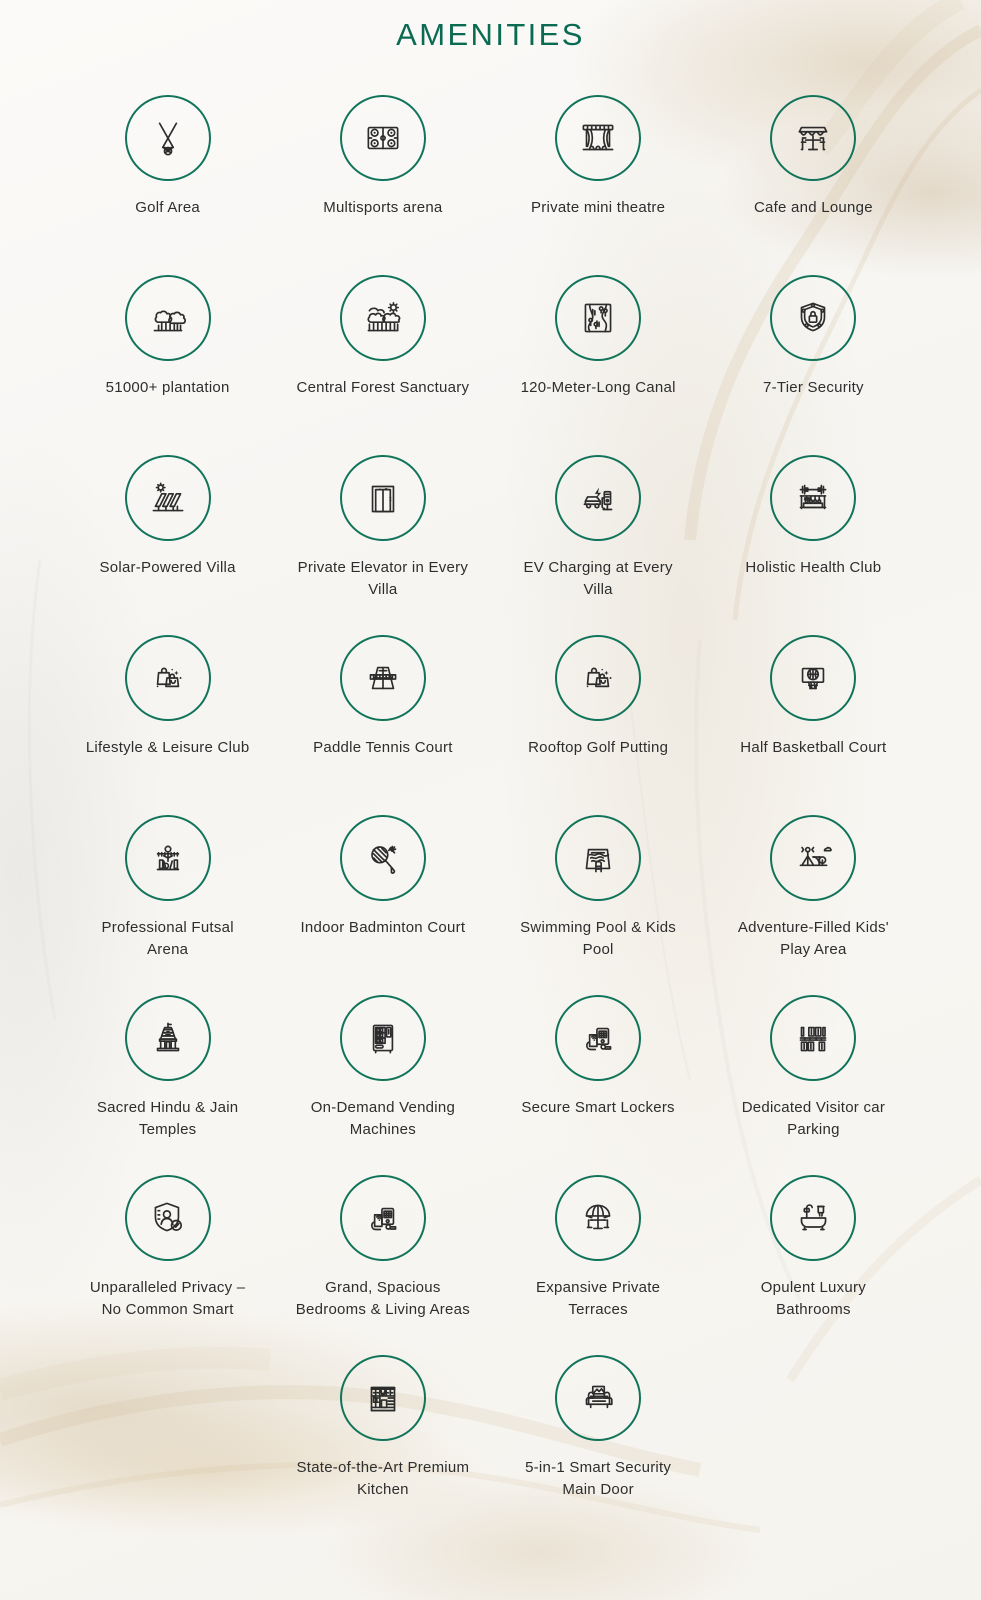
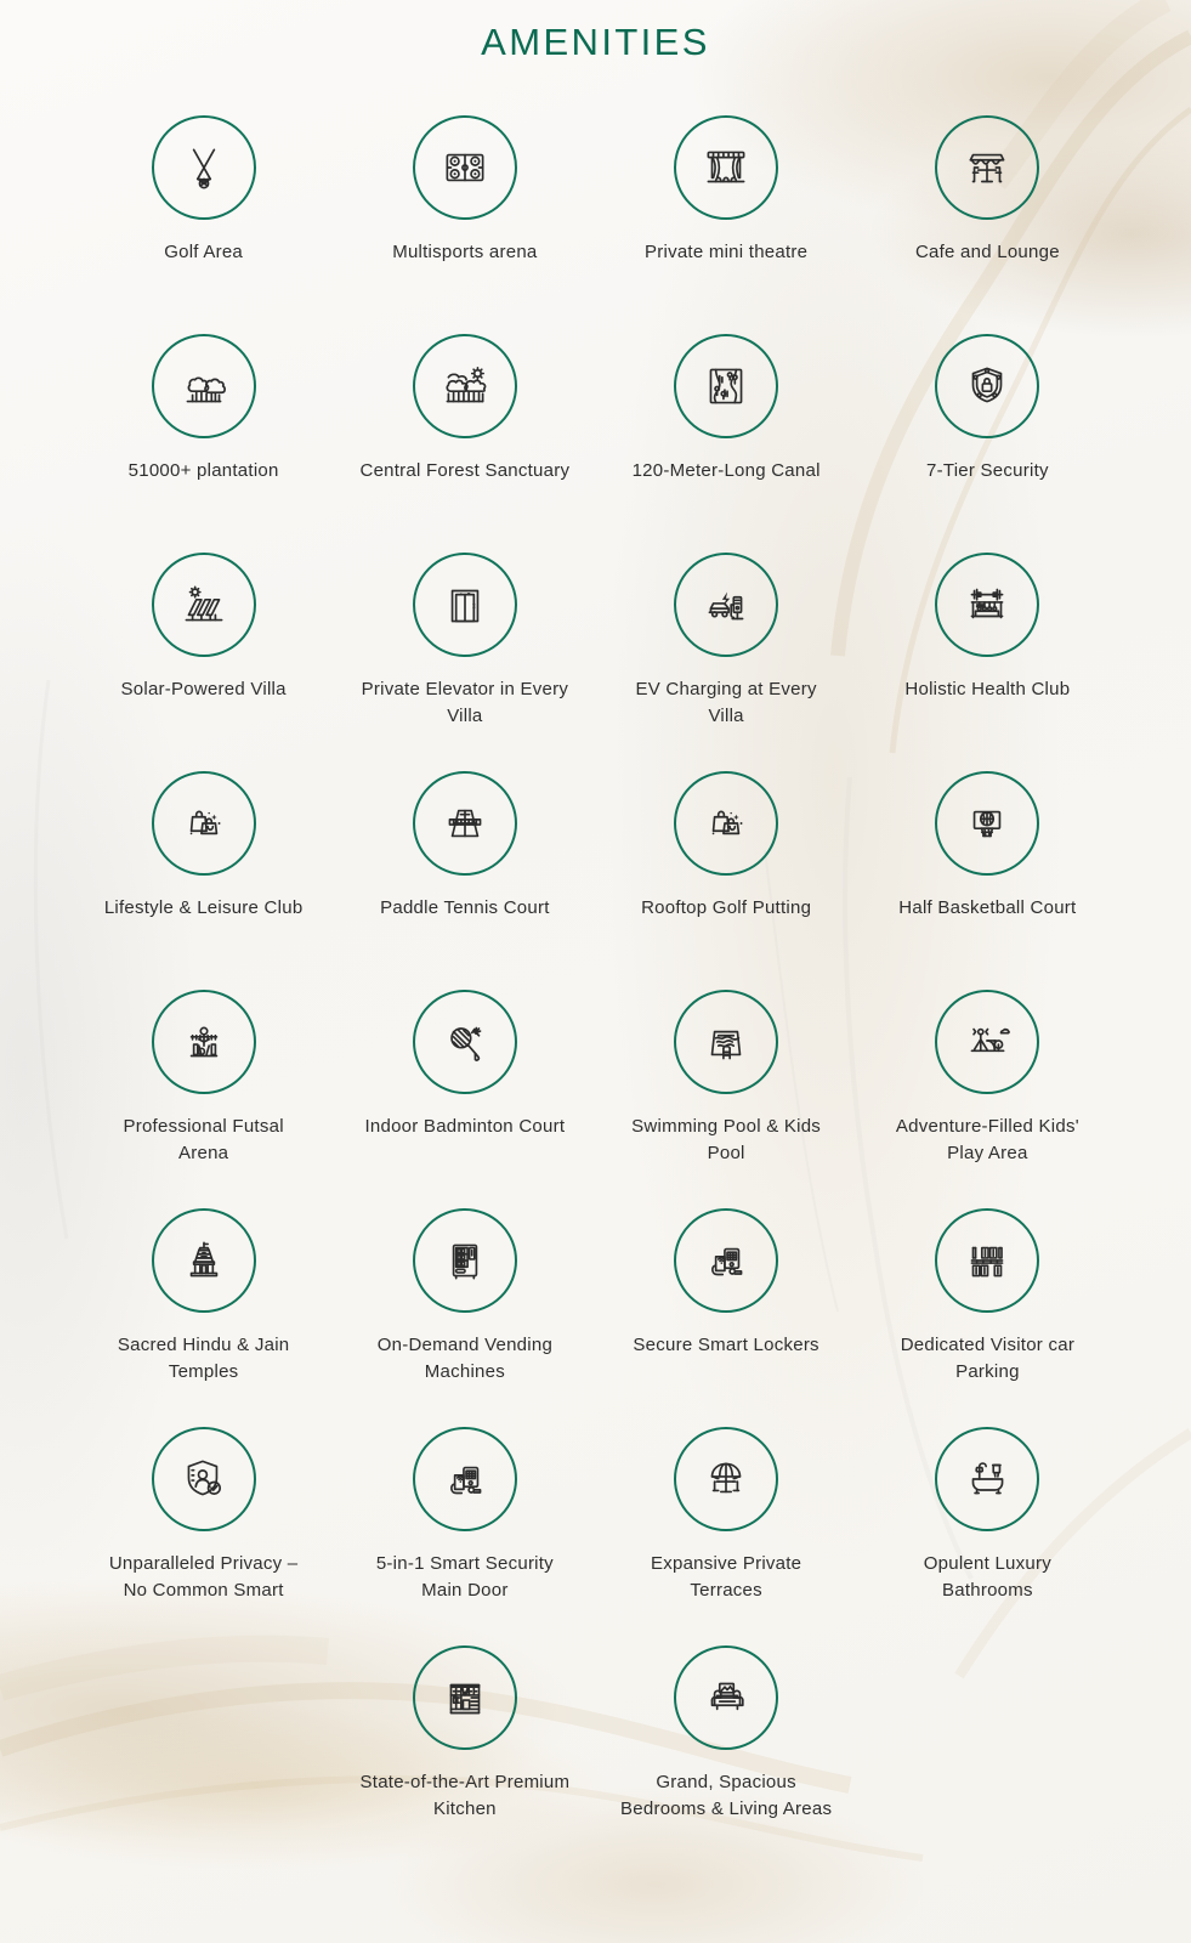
  AMENITIES
  Golf Area
  Multisports arena
  Private mini theatre
  Cafe and Lounge
  51000+ plantation
  Central Forest Sanctuary
  120-Meter-Long Canal
  7-Tier Security
  Solar-Powered Villa
  Private Elevator in Every Villa
  EV Charging at Every Villa
  Holistic Health Club
  Lifestyle & Leisure Club
  Paddle Tennis Court
  Rooftop Golf Putting
  Half Basketball Court
  Professional Futsal Arena
  Indoor Badminton Court
  Swimming Pool & Kids Pool
  Adventure-Filled Kids' Play Area
  Sacred Hindu & Jain Temples
  On-Demand Vending Machines
  Secure Smart Lockers
  Dedicated Visitor car Parking
  Unparalleled Privacy – No Common Smart
- Grand, Spacious Bedrooms & Living Areas
+ 5-in-1 Smart Security Main Door
  Expansive Private Terraces
  Opulent Luxury Bathrooms
  State-of-the-Art Premium Kitchen
- 5-in-1 Smart Security Main Door
+ Grand, Spacious Bedrooms & Living Areas
